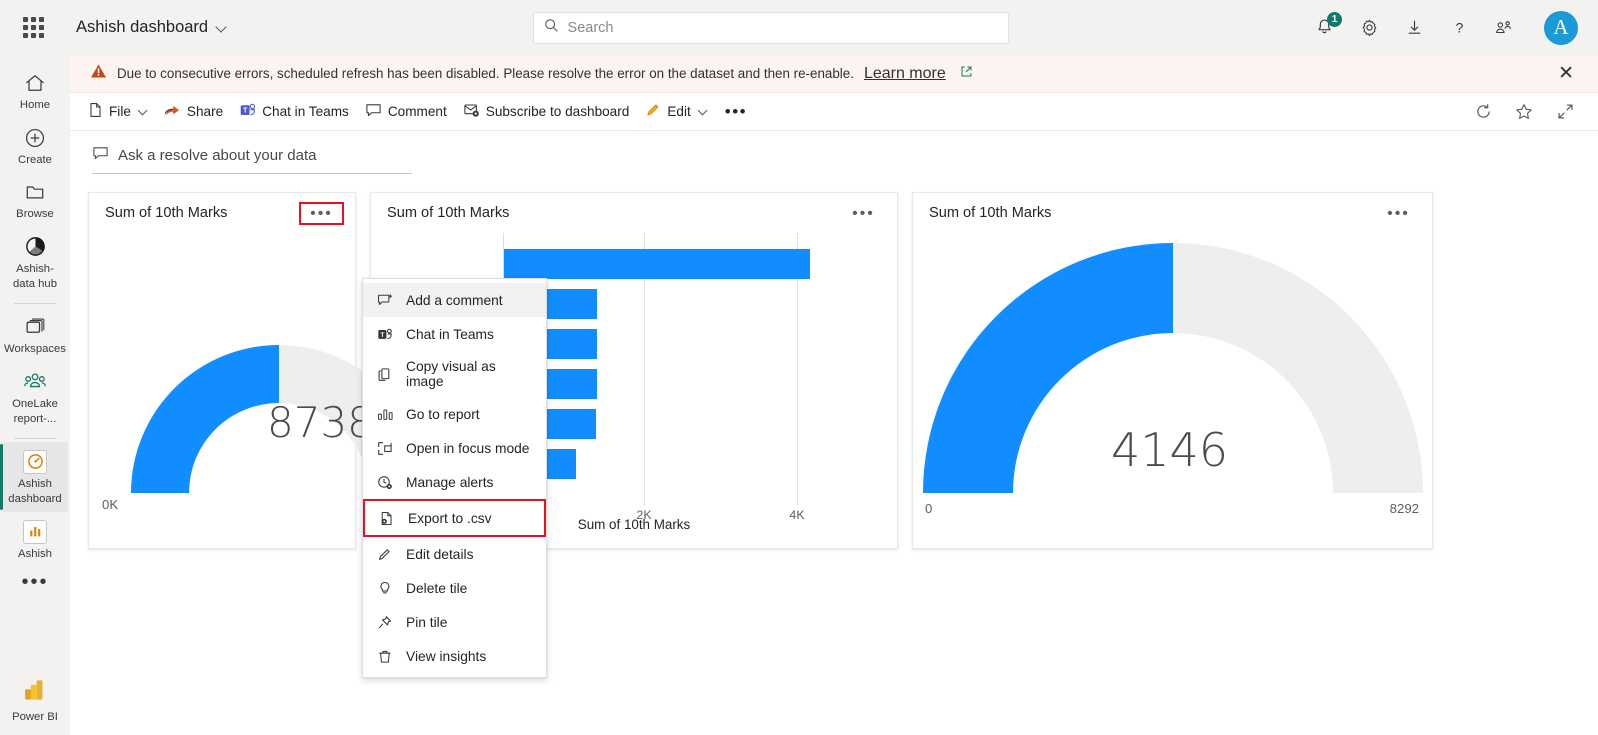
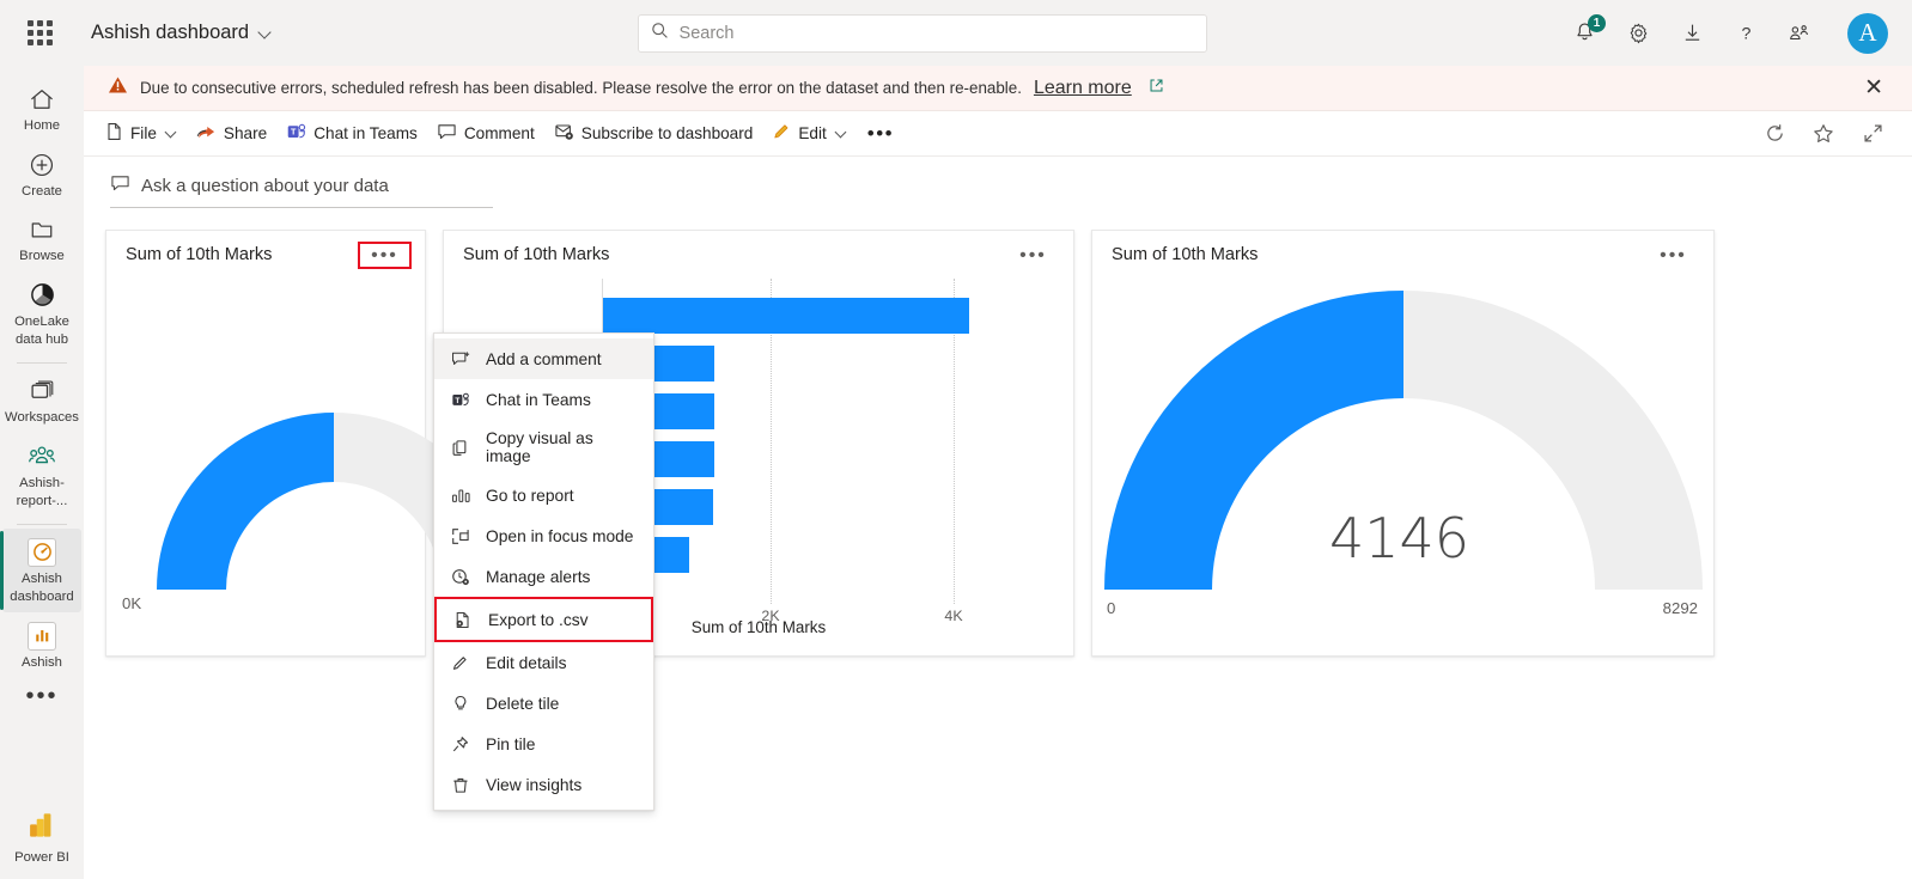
  Ashish dashboard
  Search
  1
  ?
  A
  Home
  Create
  Browse
- Ashish-
+ OneLake
  data hub
  Workspaces
- OneLake
+ Ashish-
  report-...
  Ashish
  dashboard
  Ashish
  •••
  Power BI
  Due to consecutive errors, scheduled refresh has been disabled. Please resolve the error on the dataset and then re-enable.
  Learn more
  ✕
  File
  Share
  T
  Chat in Teams
  Comment
  Subscribe to dashboard
  Edit
  •••
- Ask a resolve about your data
+ Ask a question about your data
  Sum of 10th Marks
  •••
- 8738
  0K
  Sum of 10th Marks
  •••
  2K
  4K
  Sum of 10th Marks
  Sum of 10th Marks
  •••
  4146
  0
  8292
  Add a comment
  Chat in Teams
  Copy visual as image
  Go to report
  Open in focus mode
  Manage alerts
  Export to .csv
  Edit details
  Delete tile
  Pin tile
  View insights
